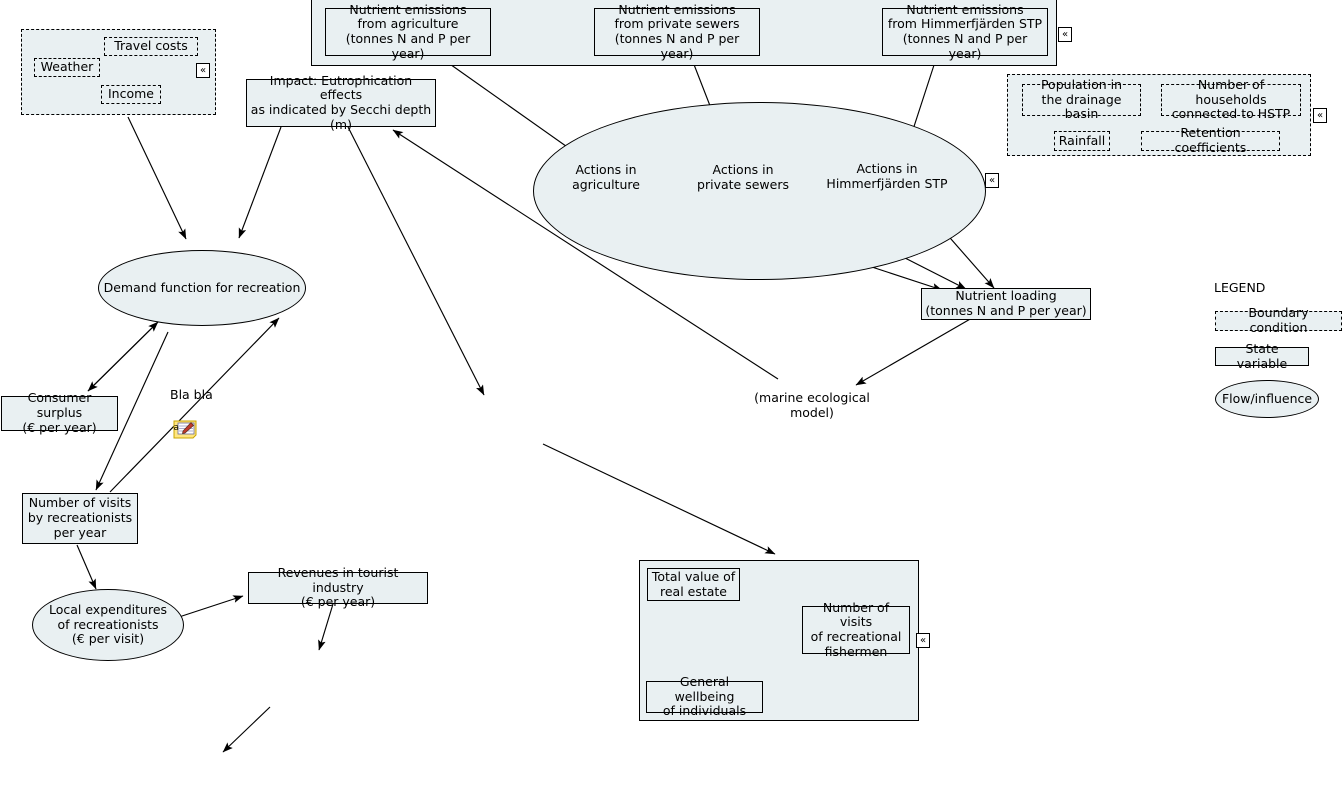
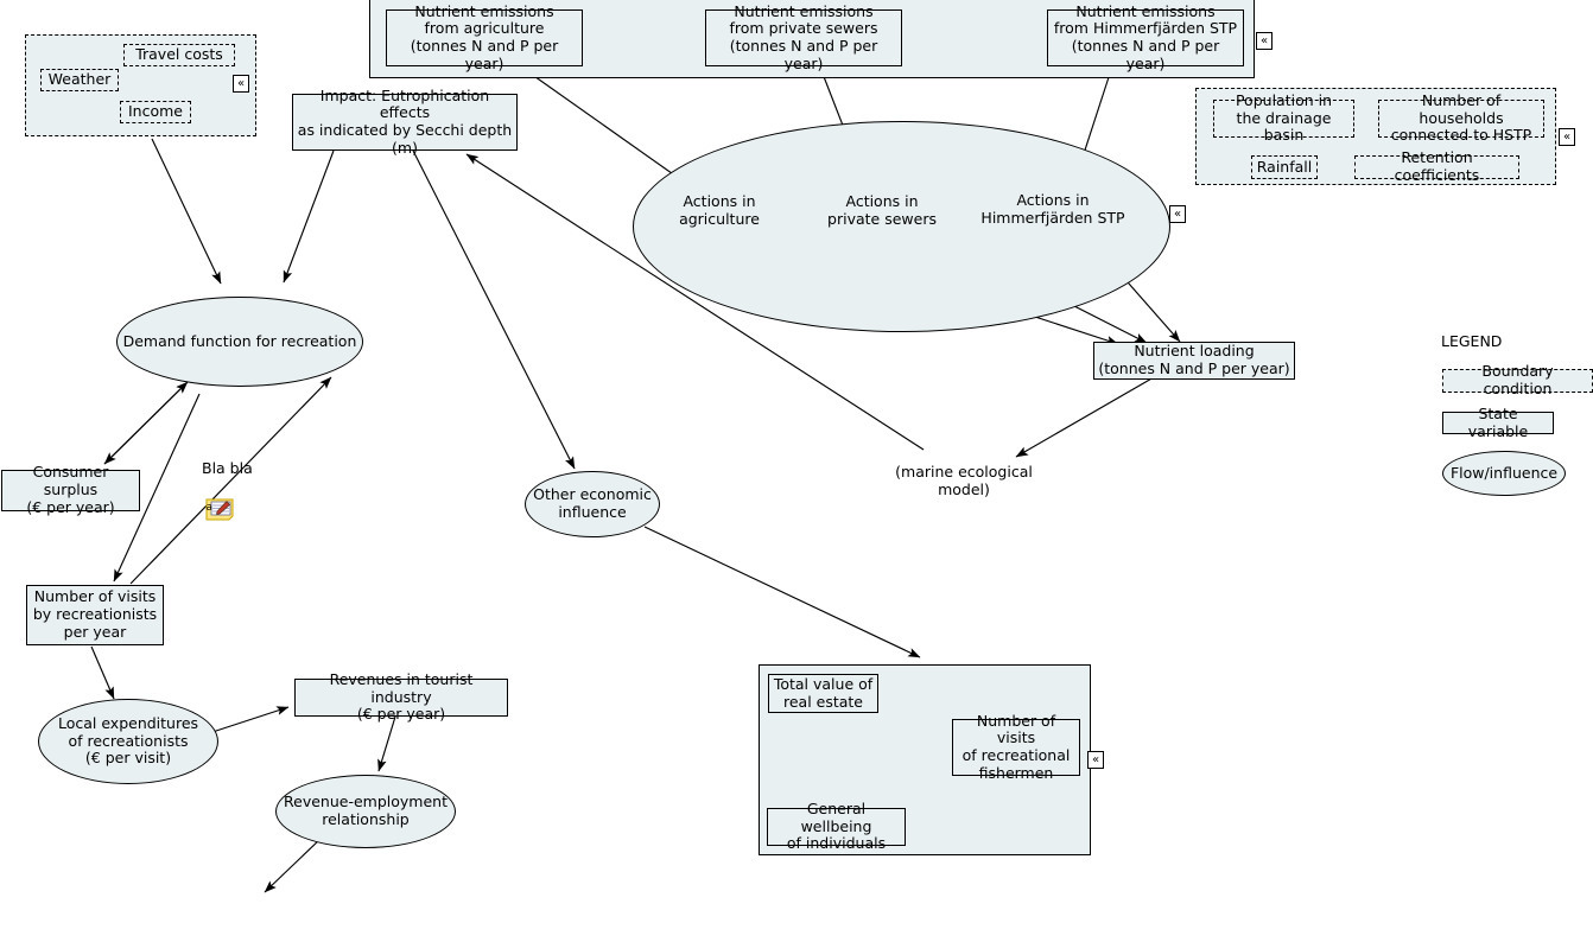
  Travel costs
  Weather
  Income
  «
  Impact: Eutrophication effects
  as indicated by Secchi depth
  (m)
  Nutrient emissions
  from agriculture
  (tonnes N and P per year)
  Nutrient emissions
  from private sewers
  (tonnes N and P per year)
  Nutrient emissions
  from Himmerfjärden STP
  (tonnes N and P per year)
  «
  Population in
  the drainage basin
  Number of households
  connected to HSTP
  Rainfall
  Retention coefficients
  «
  Actions in
  agriculture
  Actions in
  private sewers
  Actions in
  Himmerfjärden STP
  «
  Nutrient loading
  (tonnes N and P per year)
  (marine ecological model)
  Demand function for recreation
  Consumer surplus
  (€ per year)
  Bla bla
  a
  Number of visits
  by recreationists
  per year
  Local expenditures
  of recreationists
  (€ per visit)
  Revenues in tourist industry
  (€ per year)
+ Revenue-employment
+ relationship
+ Other economic
+ influence
  Total value of
  real estate
  Number of visits
  of recreational
  fishermen
  General wellbeing
  of individuals
  «
  LEGEND
  Boundary condition
  State variable
  Flow/influence
